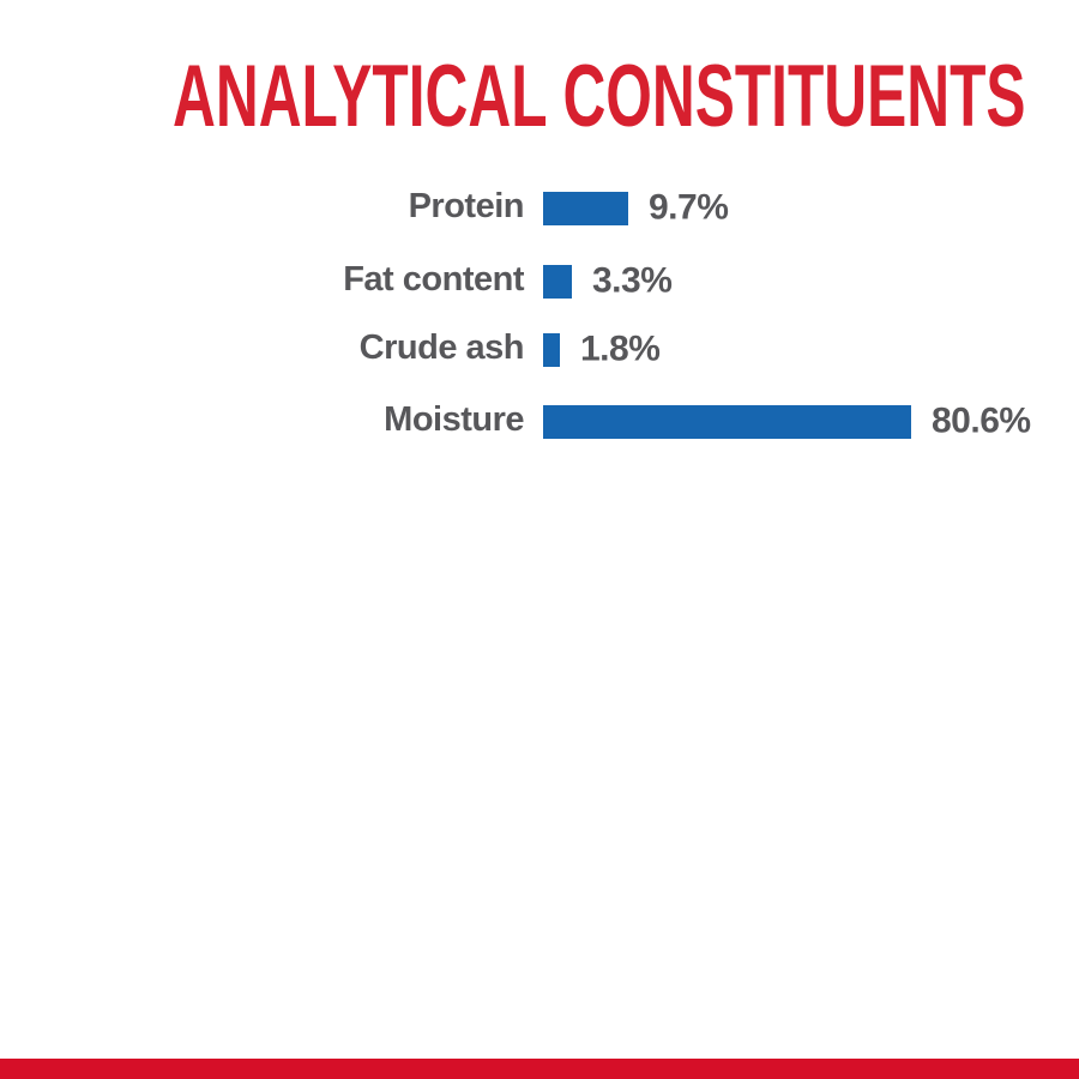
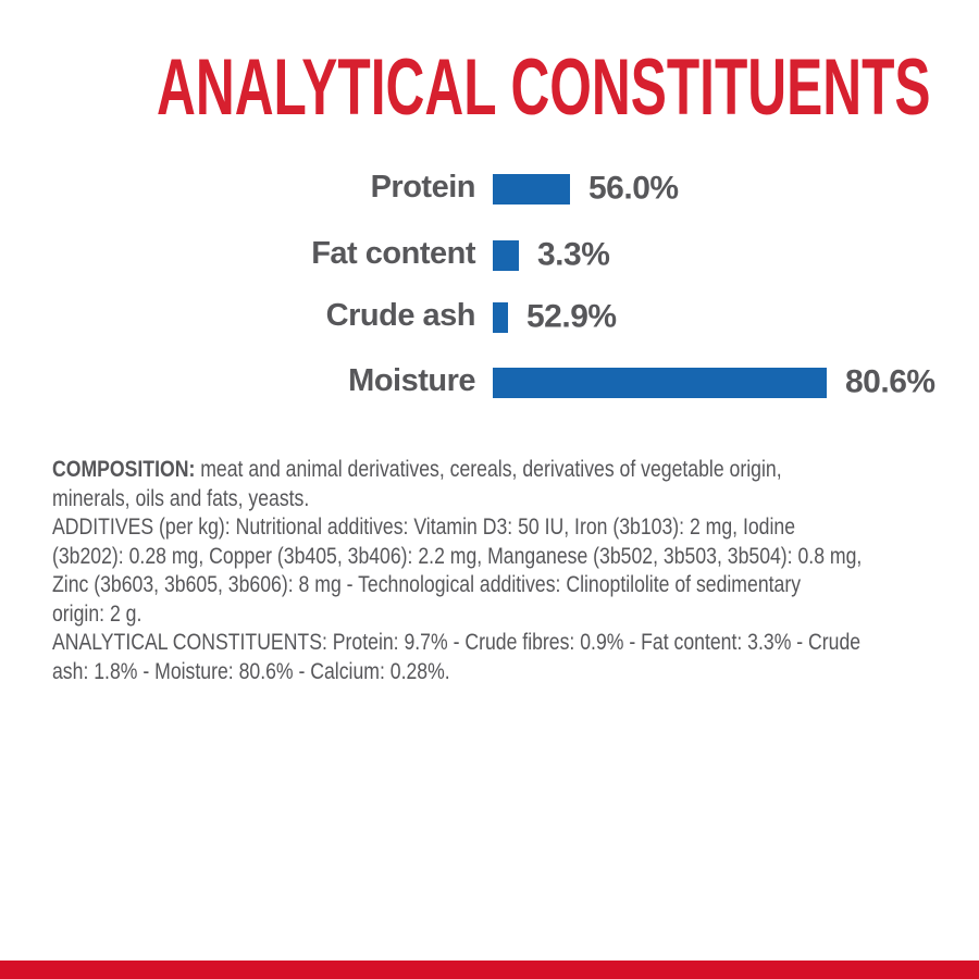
  ANALYTICAL CONSTITUENTS
  Protein
- 9.7%
+ 56.0%
  Fat content
  3.3%
  Crude ash
- 1.8%
+ 52.9%
  Moisture
  80.6%
+ COMPOSITION: meat and animal derivatives, cereals, derivatives of vegetable origin,
+ minerals, oils and fats, yeasts.
+ ADDITIVES (per kg): Nutritional additives: Vitamin D3: 50 IU, Iron (3b103): 2 mg, Iodine
+ (3b202): 0.28 mg, Copper (3b405, 3b406): 2.2 mg, Manganese (3b502, 3b503, 3b504): 0.8 mg,
+ Zinc (3b603, 3b605, 3b606): 8 mg - Technological additives: Clinoptilolite of sedimentary
+ origin: 2 g.
+ ANALYTICAL CONSTITUENTS: Protein: 9.7% - Crude fibres: 0.9% - Fat content: 3.3% - Crude
+ ash: 1.8% - Moisture: 80.6% - Calcium: 0.28%.
